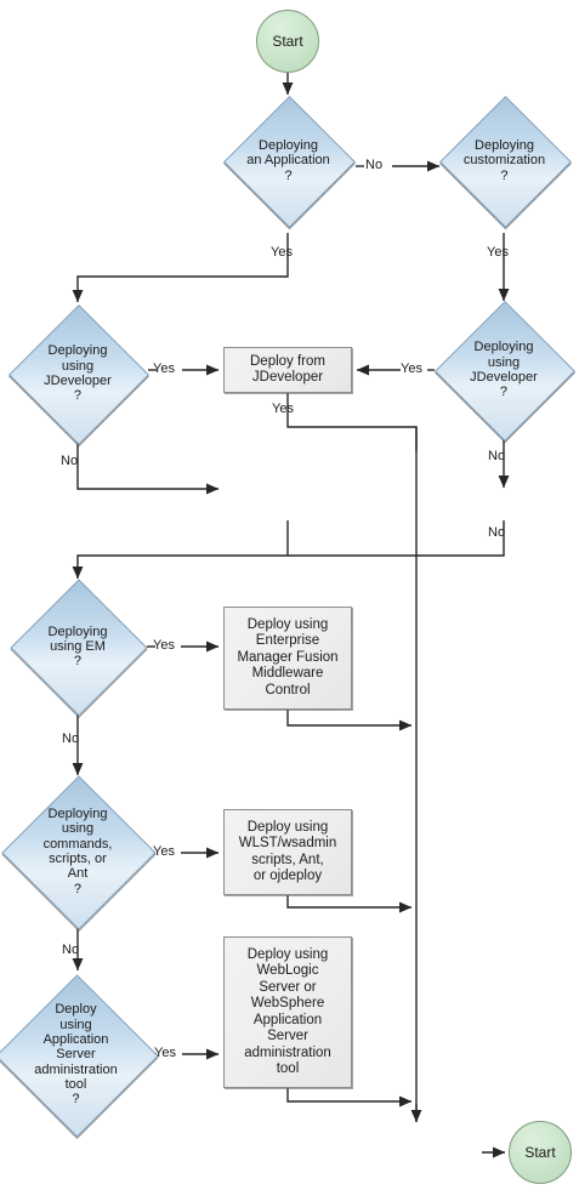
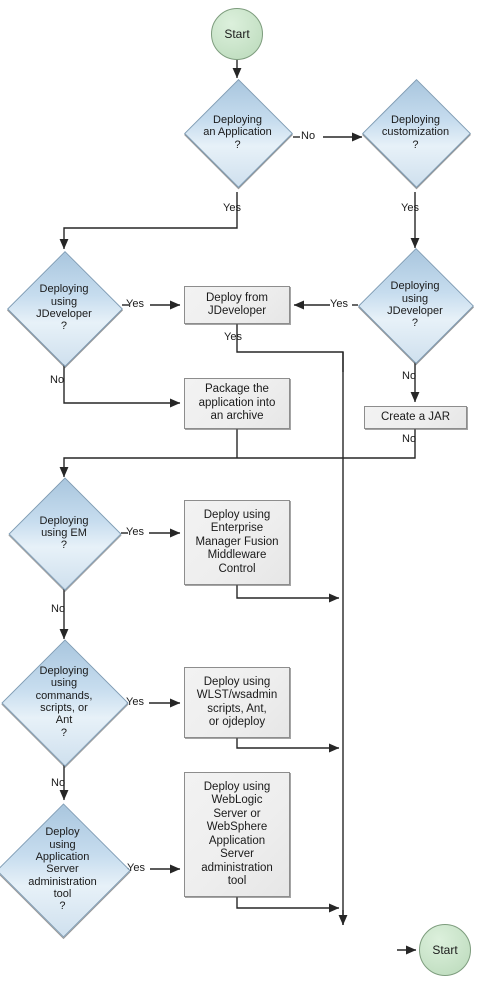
  Start
  Deploying
  an Application
  ?
  Deploying
  customization
  ?
  Deploying
  using
  JDeveloper
  ?
  Deploying
  using
  JDeveloper
  ?
  Deploy from
  JDeveloper
+ Package the
+ application into
+ an archive
+ Create a JAR
  Deploying
  using EM
  ?
  Deploy using
  Enterprise
  Manager Fusion
  Middleware
  Control
  Deploying
  using
  commands,
  scripts, or
  Ant
  ?
  Deploy using
  WLST/wsadmin
  scripts, Ant,
  or ojdeploy
  Deploy
  using
  Application
  Server
  administration
  tool
  ?
  Deploy using
  WebLogic
  Server or
  WebSphere
  Application
  Server
  administration
  tool
  Start
  No
  Yes
  Yes
  Yes
  No
  No
  Yes
  No
  Yes
  Yes
  No
  Yes
  No
  Yes
